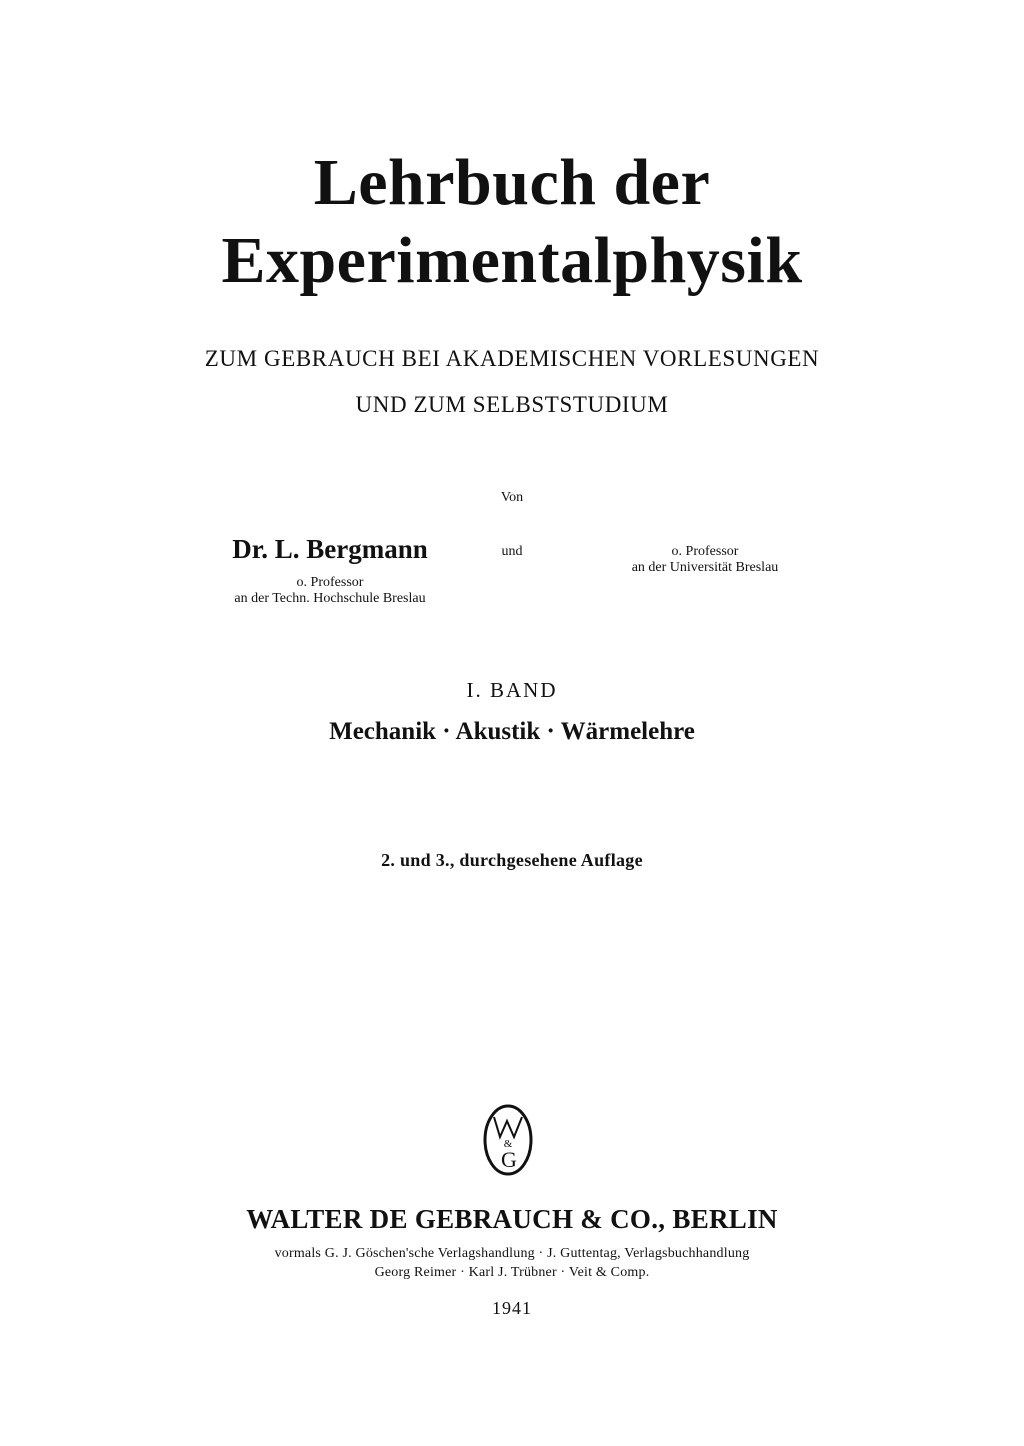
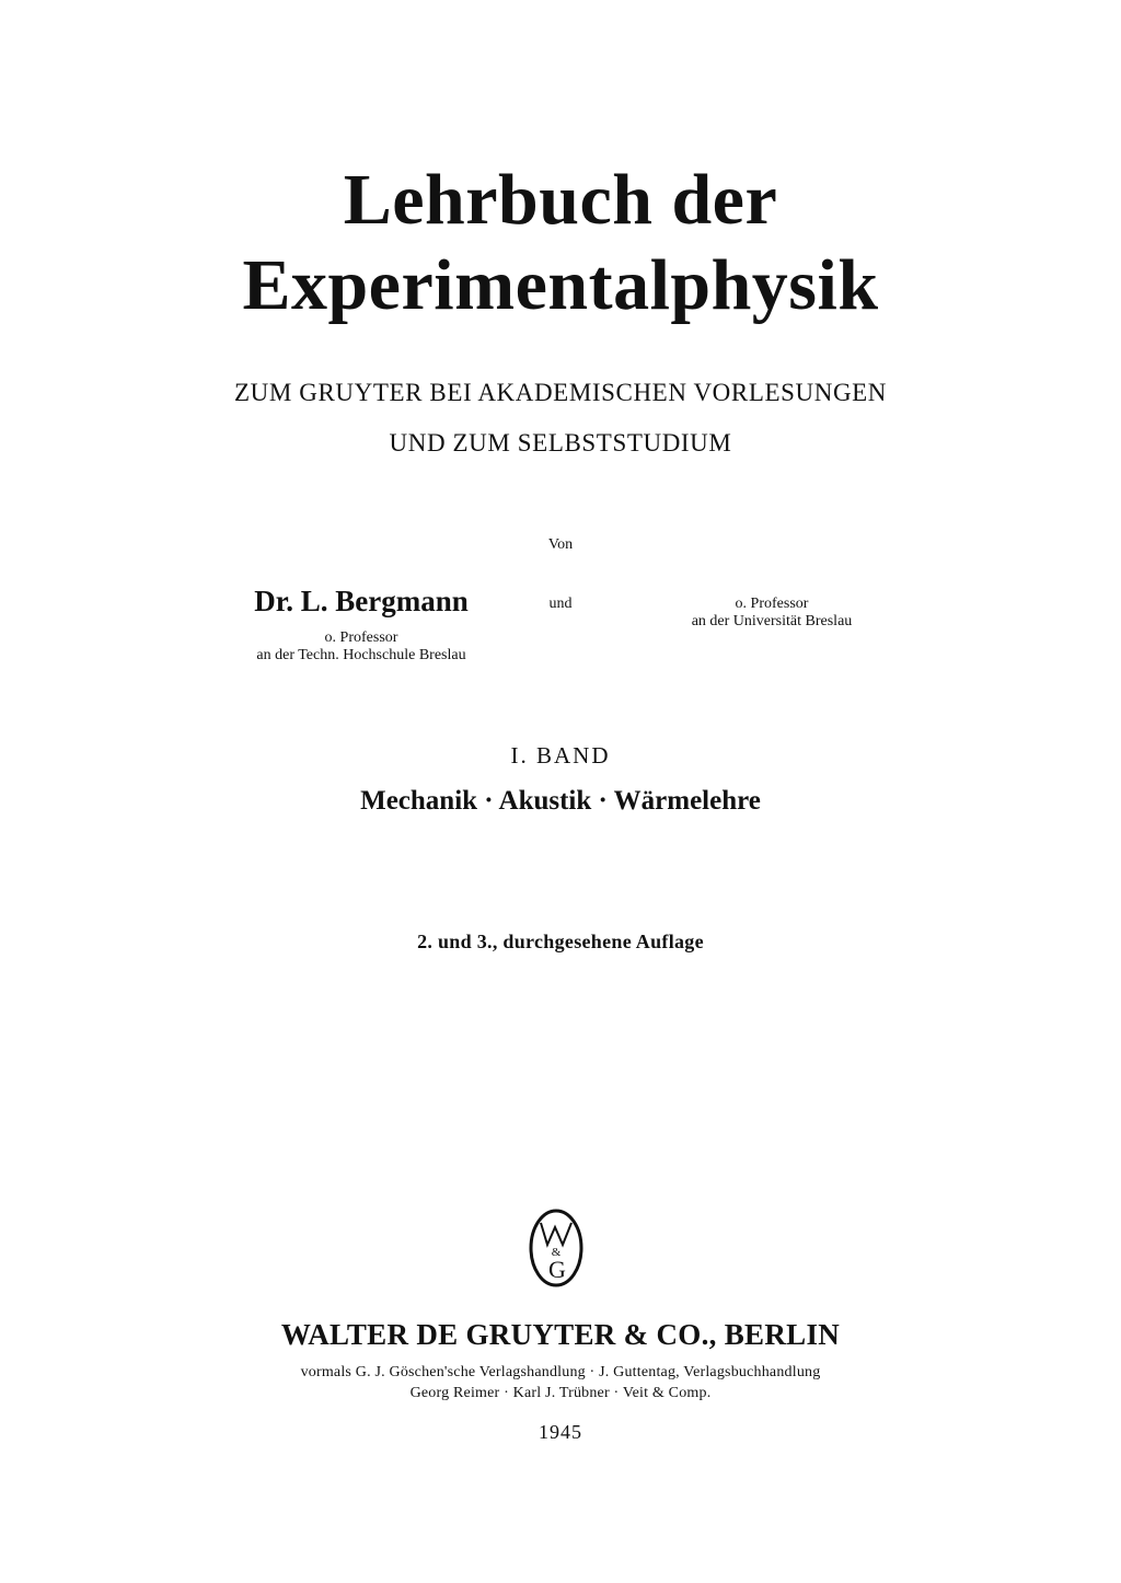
  Lehrbuch der
  Experimentalphysik
- ZUM GEBRAUCH BEI AKADEMISCHEN VORLESUNGEN
+ ZUM GRUYTER BEI AKADEMISCHEN VORLESUNGEN
  UND ZUM SELBSTSTUDIUM
  Von
  Dr. L. Bergmann
  o. Professor
  an der Techn. Hochschule Breslau
  und
  o. Professor
  an der Universität Breslau
  I. BAND
  Mechanik · Akustik · Wärmelehre
  2. und 3., durchgesehene Auflage
  &
  G
- WALTER DE GEBRAUCH & CO., BERLIN
+ WALTER DE GRUYTER & CO., BERLIN
  vormals G. J. Göschen'sche Verlagshandlung · J. Guttentag, Verlagsbuchhandlung
  Georg Reimer · Karl J. Trübner · Veit & Comp.
- 1941
+ 1945
